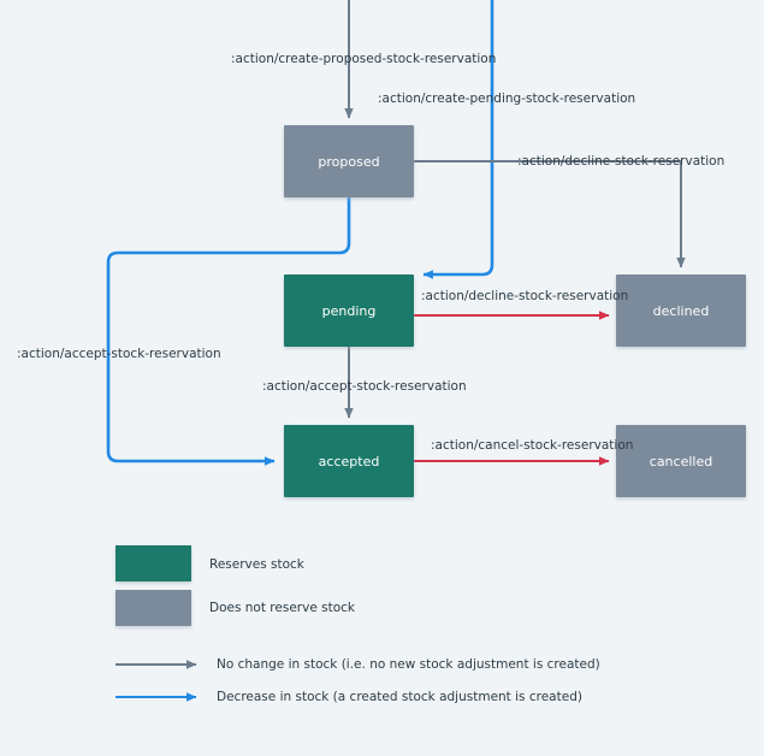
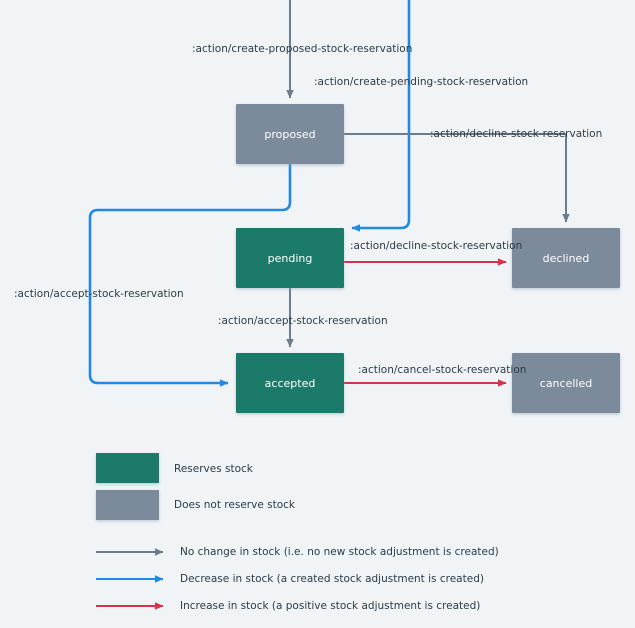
  proposed
  pending
  declined
  accepted
  cancelled
  :action/create-proposed-stock-reservation
  :action/create-pending-stock-reservation
  :action/decline-stock-reservation
  :action/accept-stock-reservation
  :action/decline-stock-reservation
  :action/accept-stock-reservation
  :action/cancel-stock-reservation
  Reserves stock
  Does not reserve stock
  No change in stock (i.e. no new stock adjustment is created)
  Decrease in stock (a created stock adjustment is created)
+ Increase in stock (a positive stock adjustment is created)
